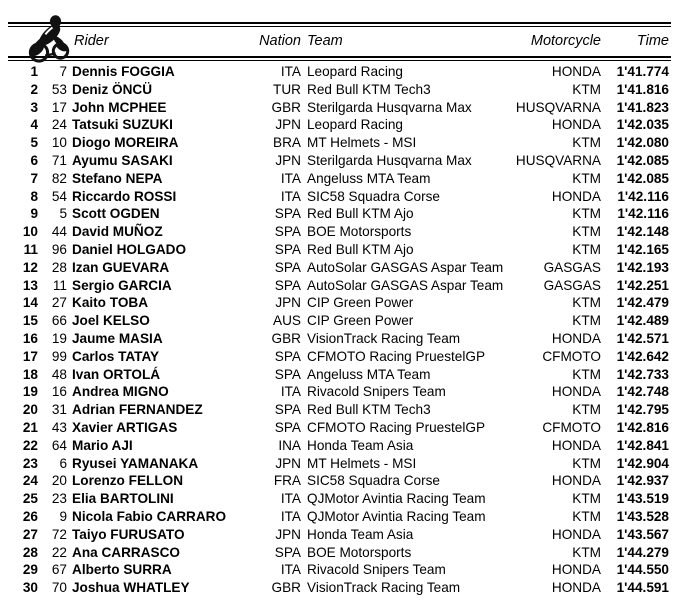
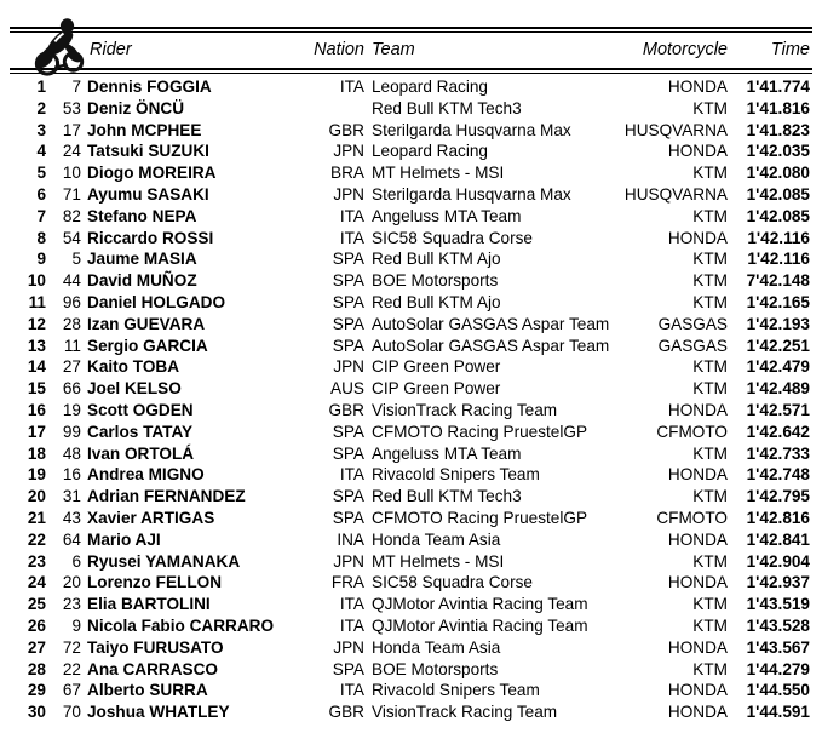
  Rider
  Nation
  Team
  Motorcycle
  Time
  1
  7
  Dennis FOGGIA
  ITA
  Leopard Racing
  HONDA
  1'41.774
  2
  53
  Deniz ÖNCÜ
- TUR
  Red Bull KTM Tech3
  KTM
  1'41.816
  3
  17
  John MCPHEE
  GBR
  Sterilgarda Husqvarna Max
  HUSQVARNA
  1'41.823
  4
  24
  Tatsuki SUZUKI
  JPN
  Leopard Racing
  HONDA
  1'42.035
  5
  10
  Diogo MOREIRA
  BRA
  MT Helmets - MSI
  KTM
  1'42.080
  6
  71
  Ayumu SASAKI
  JPN
  Sterilgarda Husqvarna Max
  HUSQVARNA
  1'42.085
  7
  82
  Stefano NEPA
  ITA
  Angeluss MTA Team
  KTM
  1'42.085
  8
  54
  Riccardo ROSSI
  ITA
  SIC58 Squadra Corse
  HONDA
  1'42.116
  9
  5
- Scott OGDEN
+ Jaume MASIA
  SPA
  Red Bull KTM Ajo
  KTM
  1'42.116
  10
  44
  David MUÑOZ
  SPA
  BOE Motorsports
  KTM
- 1'42.148
+ 7'42.148
  11
  96
  Daniel HOLGADO
  SPA
  Red Bull KTM Ajo
  KTM
  1'42.165
  12
  28
  Izan GUEVARA
  SPA
  AutoSolar GASGAS Aspar Team
  GASGAS
  1'42.193
  13
  11
  Sergio GARCIA
  SPA
  AutoSolar GASGAS Aspar Team
  GASGAS
  1'42.251
  14
  27
  Kaito TOBA
  JPN
  CIP Green Power
  KTM
  1'42.479
  15
  66
  Joel KELSO
  AUS
  CIP Green Power
  KTM
  1'42.489
  16
  19
- Jaume MASIA
+ Scott OGDEN
  GBR
  VisionTrack Racing Team
  HONDA
  1'42.571
  17
  99
  Carlos TATAY
  SPA
  CFMOTO Racing PruestelGP
  CFMOTO
  1'42.642
  18
  48
  Ivan ORTOLÁ
  SPA
  Angeluss MTA Team
  KTM
  1'42.733
  19
  16
  Andrea MIGNO
  ITA
  Rivacold Snipers Team
  HONDA
  1'42.748
  20
  31
  Adrian FERNANDEZ
  SPA
  Red Bull KTM Tech3
  KTM
  1'42.795
  21
  43
  Xavier ARTIGAS
  SPA
  CFMOTO Racing PruestelGP
  CFMOTO
  1'42.816
  22
  64
  Mario AJI
  INA
  Honda Team Asia
  HONDA
  1'42.841
  23
  6
  Ryusei YAMANAKA
  JPN
  MT Helmets - MSI
  KTM
  1'42.904
  24
  20
  Lorenzo FELLON
  FRA
  SIC58 Squadra Corse
  HONDA
  1'42.937
  25
  23
  Elia BARTOLINI
  ITA
  QJMotor Avintia Racing Team
  KTM
  1'43.519
  26
  9
  Nicola Fabio CARRARO
  ITA
  QJMotor Avintia Racing Team
  KTM
  1'43.528
  27
  72
  Taiyo FURUSATO
  JPN
  Honda Team Asia
  HONDA
  1'43.567
  28
  22
  Ana CARRASCO
  SPA
  BOE Motorsports
  KTM
  1'44.279
  29
  67
  Alberto SURRA
  ITA
  Rivacold Snipers Team
  HONDA
  1'44.550
  30
  70
  Joshua WHATLEY
  GBR
  VisionTrack Racing Team
  HONDA
  1'44.591
